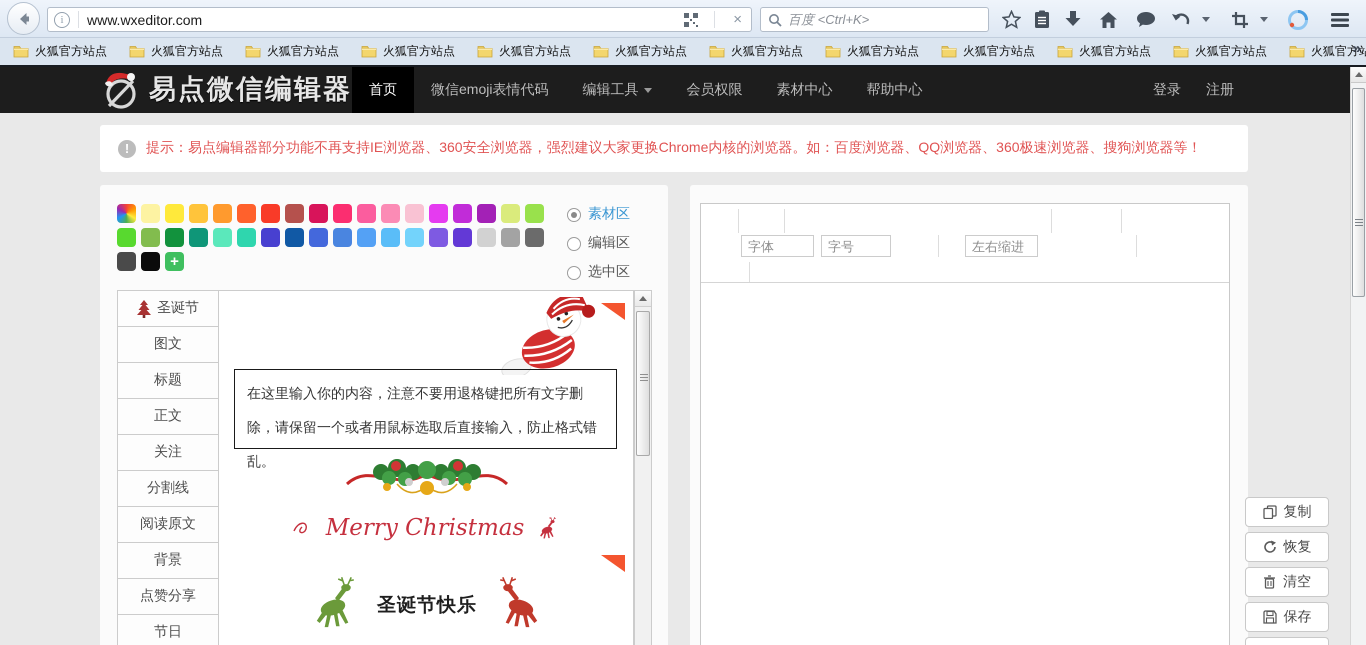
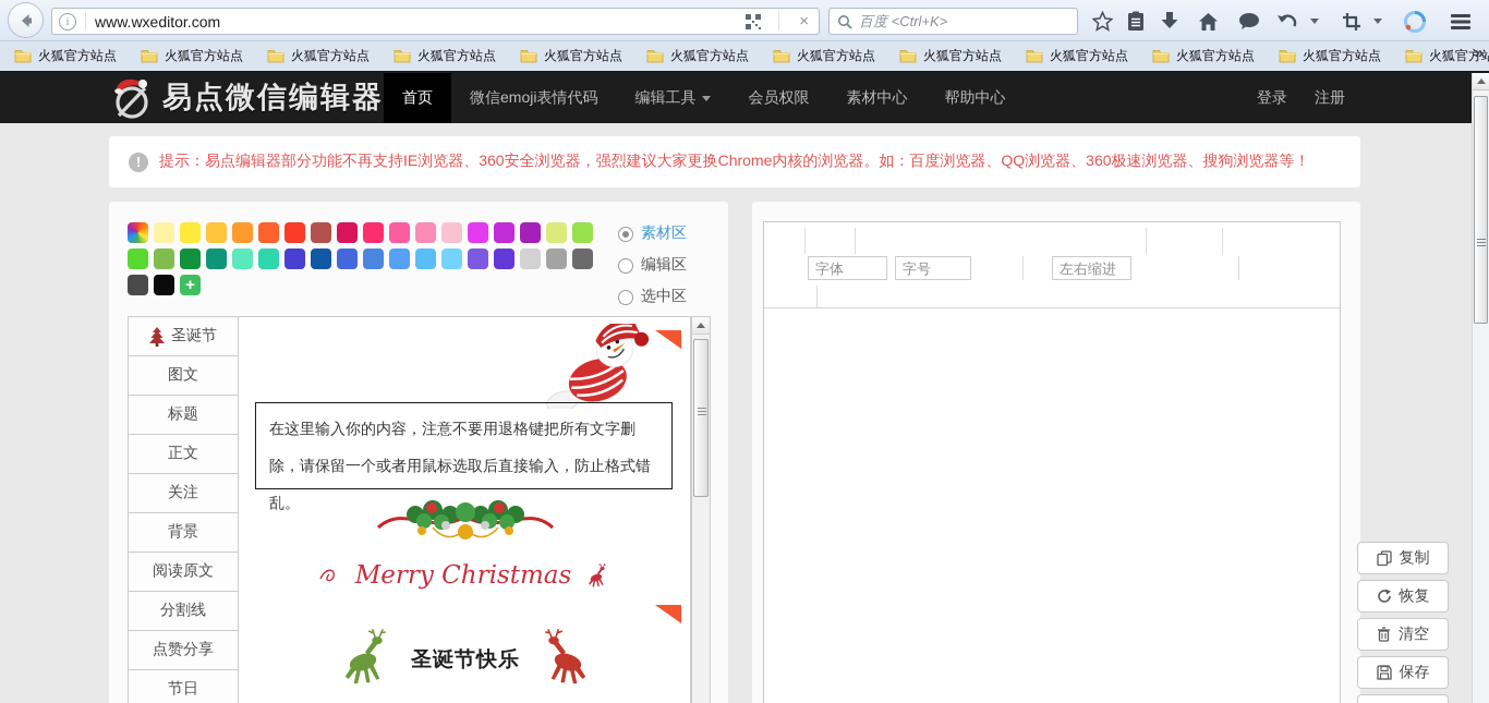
  i
  www.wxeditor.com
  ×
  百度 <Ctrl+K>
  火狐官方站点
  火狐官方站点
  火狐官方站点
  火狐官方站点
  火狐官方站点
  火狐官方站点
  火狐官方站点
  火狐官方站点
  火狐官方站点
  火狐官方站点
  火狐官方站点
  火狐官方站
  »
  易点微信编辑器
  首页
  微信emoji表情代码
  编辑工具
  会员权限
  素材中心
  帮助中心
  登录
  注册
  !
  提示：易点编辑器部分功能不再支持IE浏览器、360安全浏览器，强烈建议大家更换Chrome内核的浏览器。如：百度浏览器、QQ浏览器、360极速浏览器、搜狗浏览器等！
  +
  素材区
  编辑区
  选中区
  圣诞节
  图文
  标题
  正文
  关注
- 分割线
+ 背景
  阅读原文
- 背景
+ 分割线
  点赞分享
  节日
  在这里输入你的内容，注意不要用退格键把所有文字删除，请保留一个或者用鼠标选取后直接输入，防止格式错乱。
  Merry Christmas
  圣诞节快乐
  字体
  字号
  左右缩进
  复制
  恢复
  清空
  保存
